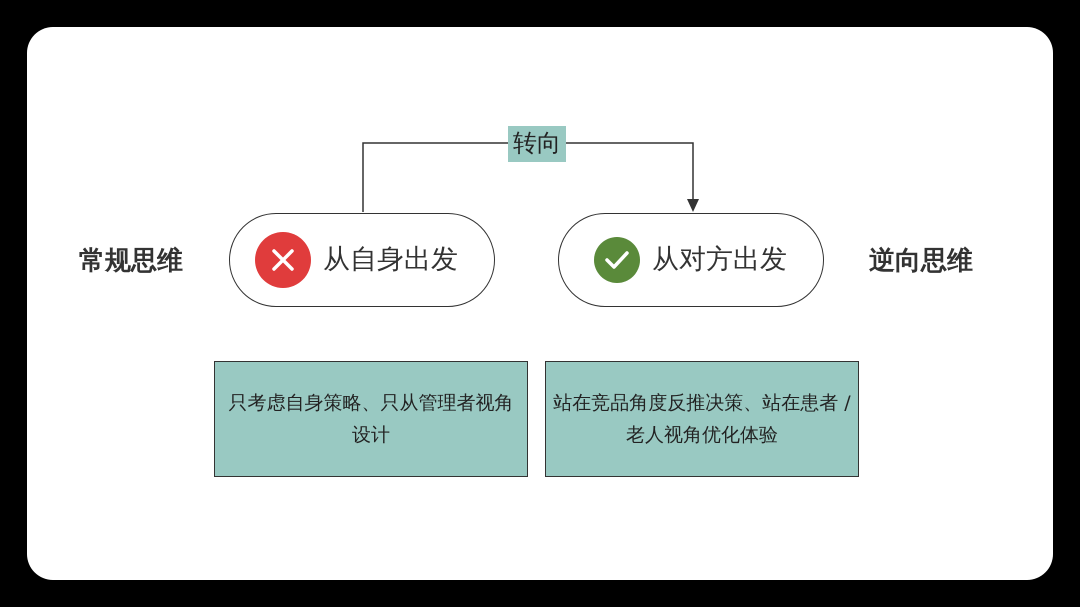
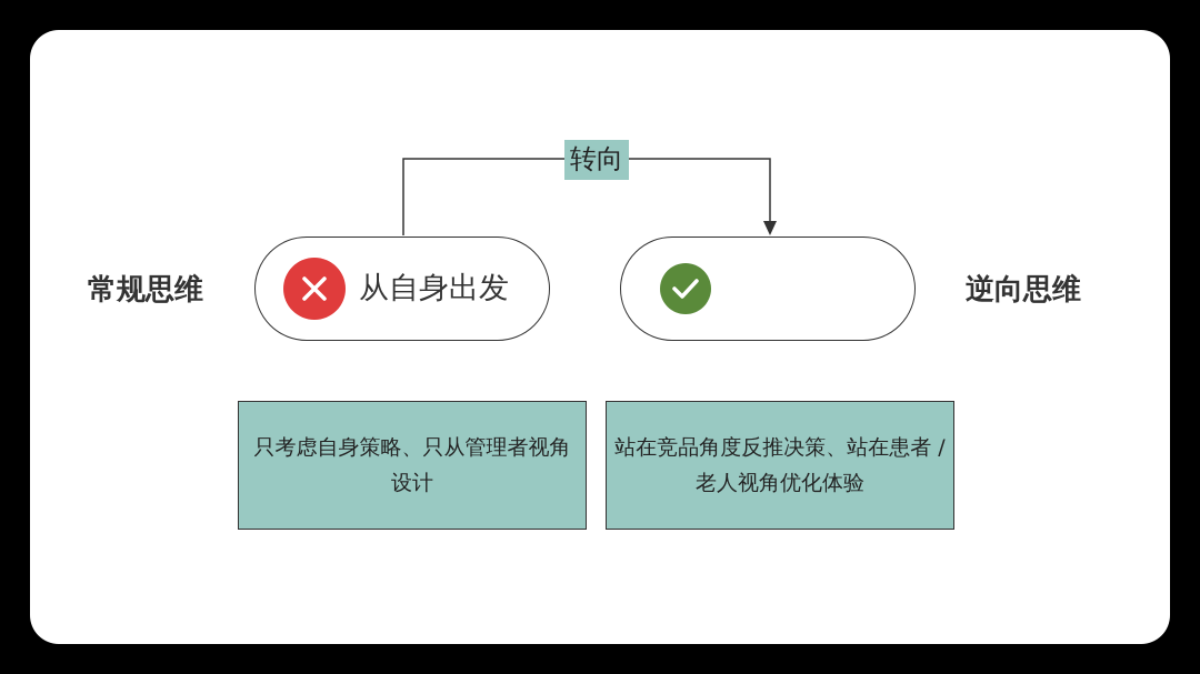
  转向
  常规思维
  逆向思维
  从自身出发
- 从对方出发
  只考虑自身策略、只从管理者视角设计
  站在竞品角度反推决策、站在患者 / 老人视角优化体验
